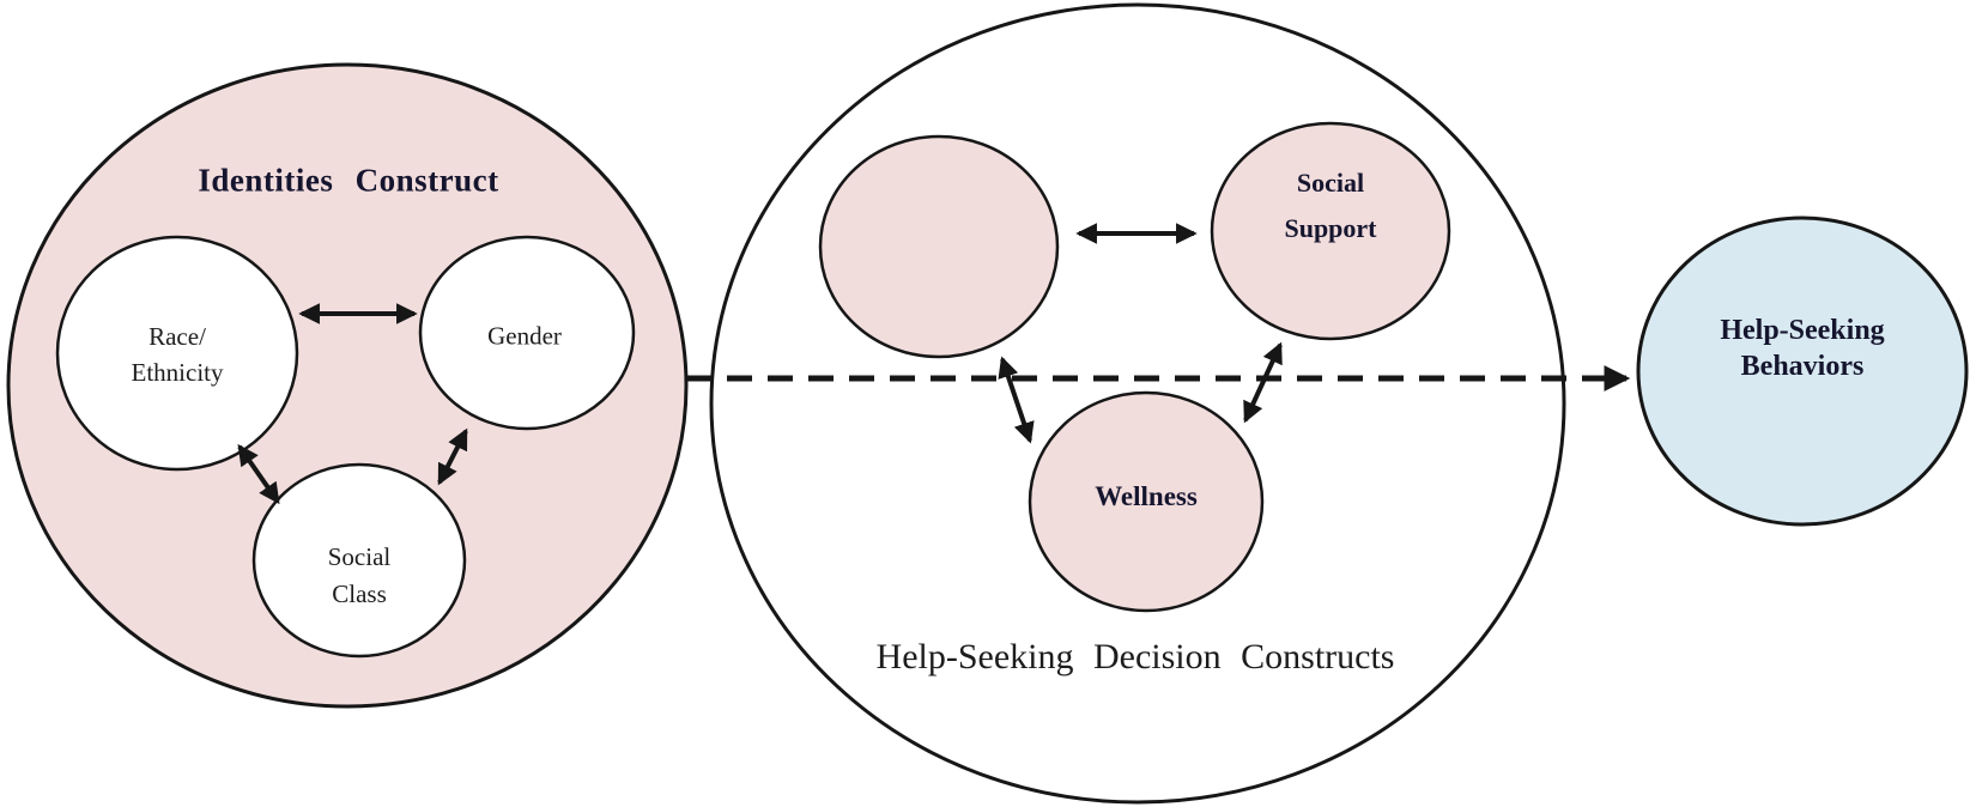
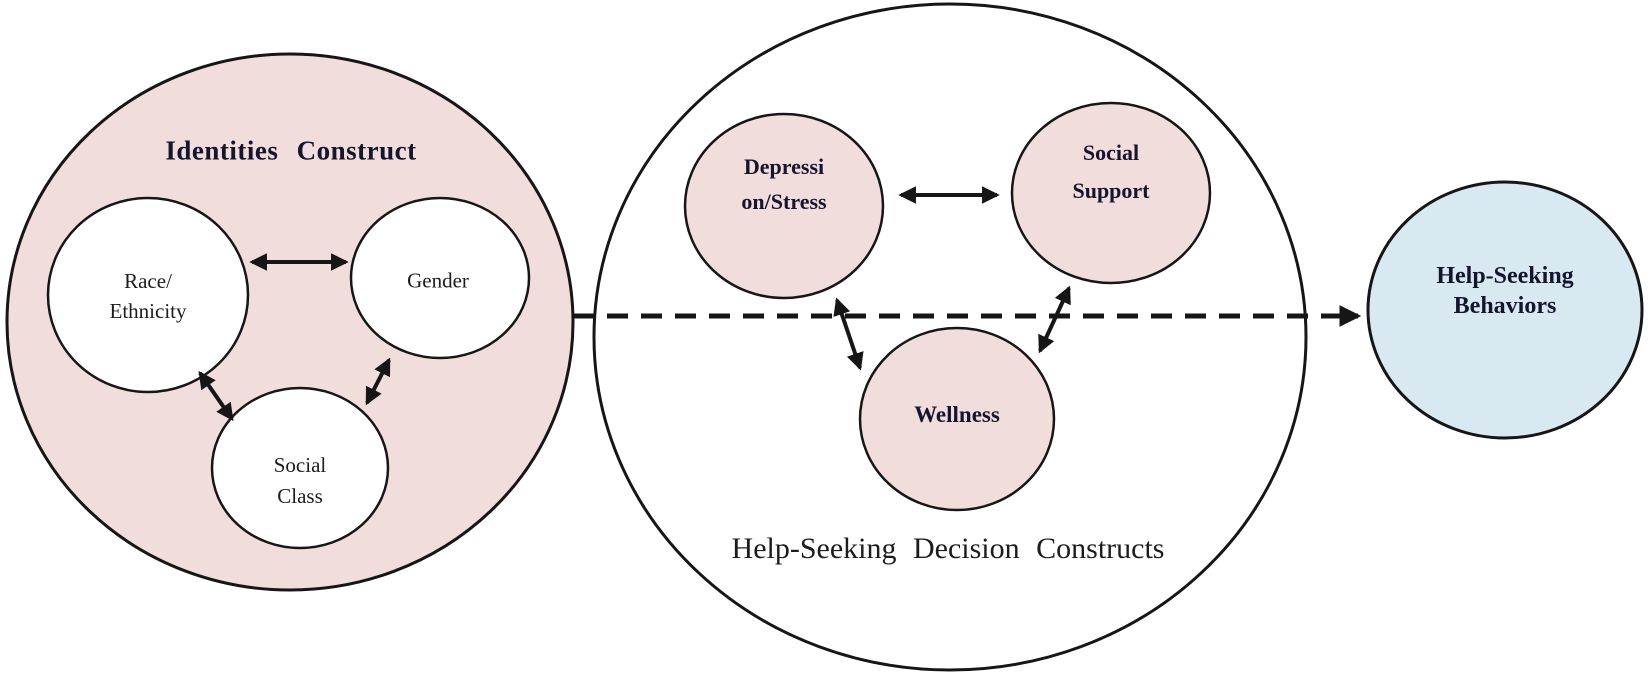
  Identities Construct
  Race/
  Ethnicity
  Gender
  Social
  Class
+ Depressi
+ on/Stress
  Social
  Support
  Wellness
  Help-Seeking Decision Constructs
  Help-Seeking
  Behaviors
